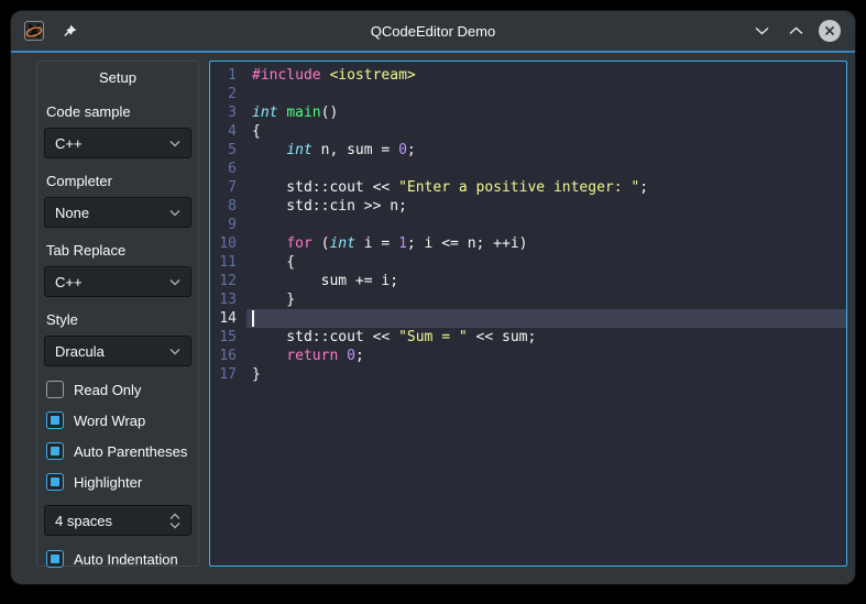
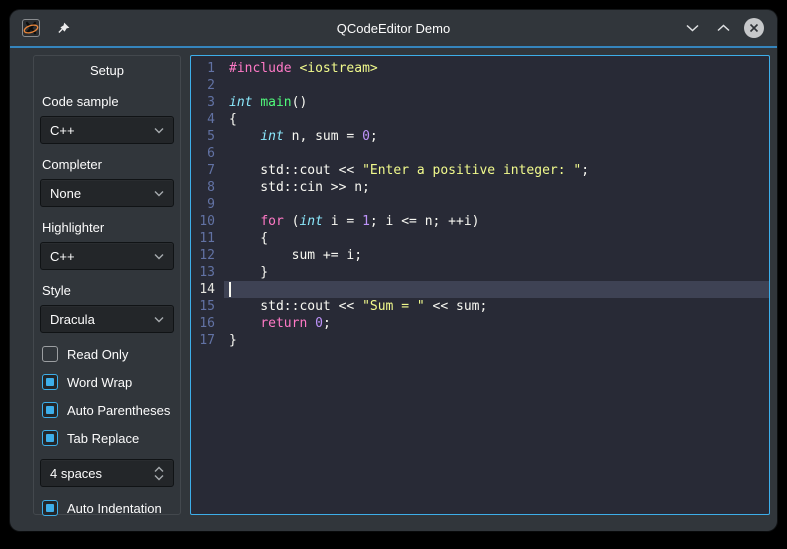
  QCodeEditor Demo
  Setup
  Code sample
  C++
  Completer
  None
- Tab Replace
+ Highlighter
  C++
  Style
  Dracula
  Read Only
  Word Wrap
  Auto Parentheses
- Highlighter
+ Tab Replace
  4 spaces
  Auto Indentation
  1
  #include <iostream>
  2
  3
  int main()
  4
  {
  5
  int n, sum = 0;
  6
  7
  std::cout << "Enter a positive integer: ";
  8
  std::cin >> n;
  9
  10
  for (int i = 1; i <= n; ++i)
  11
  {
  12
  sum += i;
  13
  }
  14
  15
  std::cout << "Sum = " << sum;
  16
  return 0;
  17
  }
